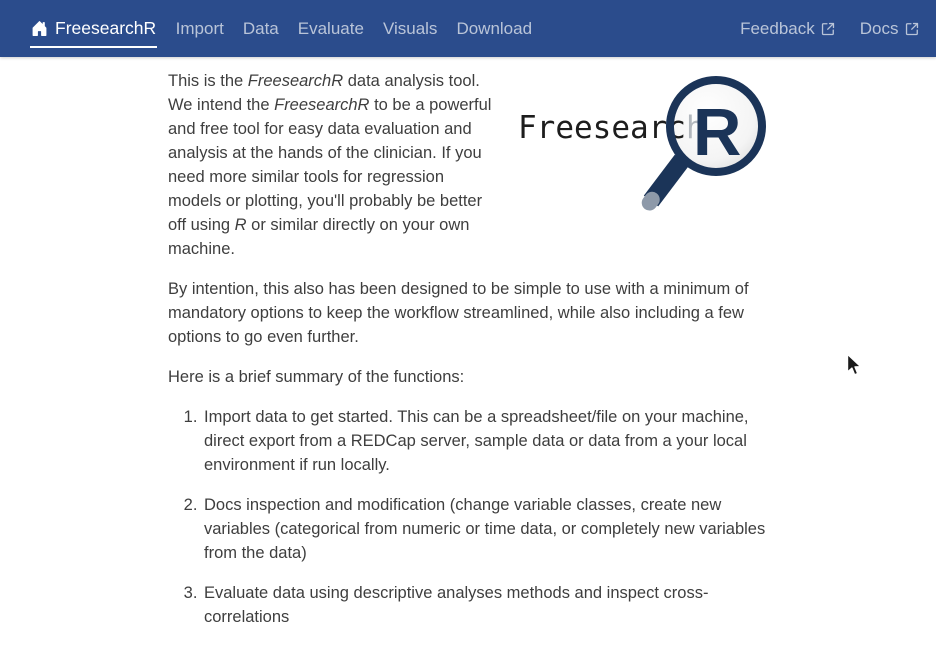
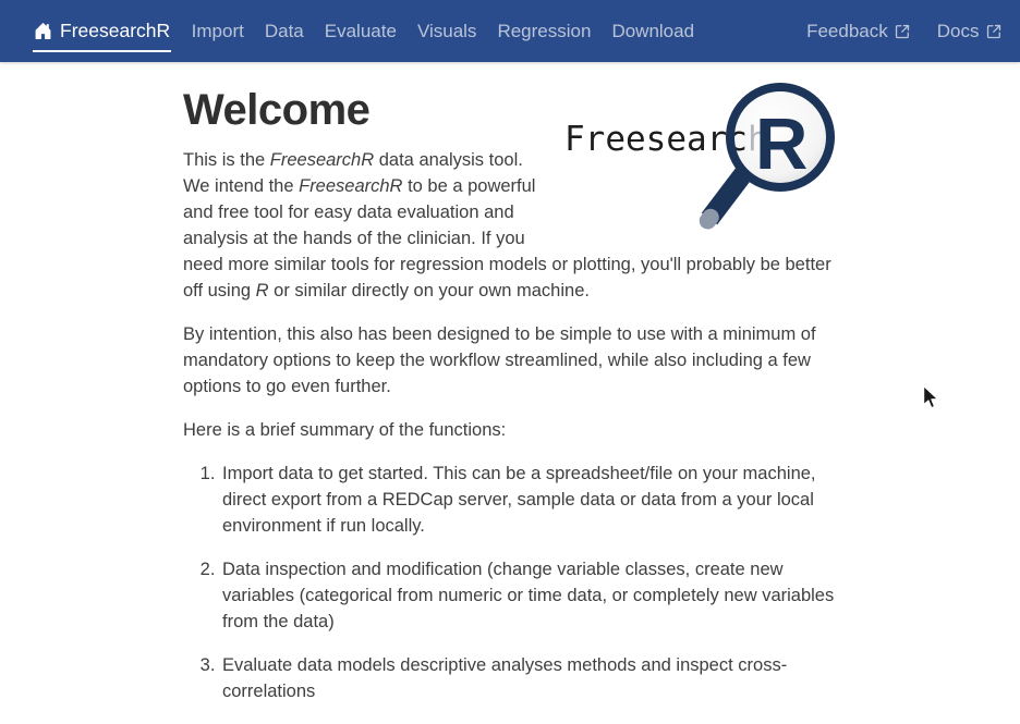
  FreesearchR
  Import
  Data
  Evaluate
  Visuals
+ Regression
  Download
  Feedback
  Docs
  Freesearc
  h
  R
+ Welcome
  This is the FreesearchR data analysis tool. We intend the FreesearchR to be a powerful and free tool for easy data evaluation and analysis at the hands of the clinician. If you need more similar tools for regression models or plotting, you'll probably be better off using R or similar directly on your own machine.
  By intention, this also has been designed to be simple to use with a minimum of mandatory options to keep the workflow streamlined, while also including a few options to go even further.
  Here is a brief summary of the functions:
  Import data to get started. This can be a spreadsheet/file on your machine, direct export from a REDCap server, sample data or data from a your local environment if run locally.
- Docs inspection and modification (change variable classes, create new variables (categorical from numeric or time data, or completely new variables from the data)
+ Data inspection and modification (change variable classes, create new variables (categorical from numeric or time data, or completely new variables from the data)
- Evaluate data using descriptive analyses methods and inspect cross-correlations
+ Evaluate data models descriptive analyses methods and inspect cross-correlations
